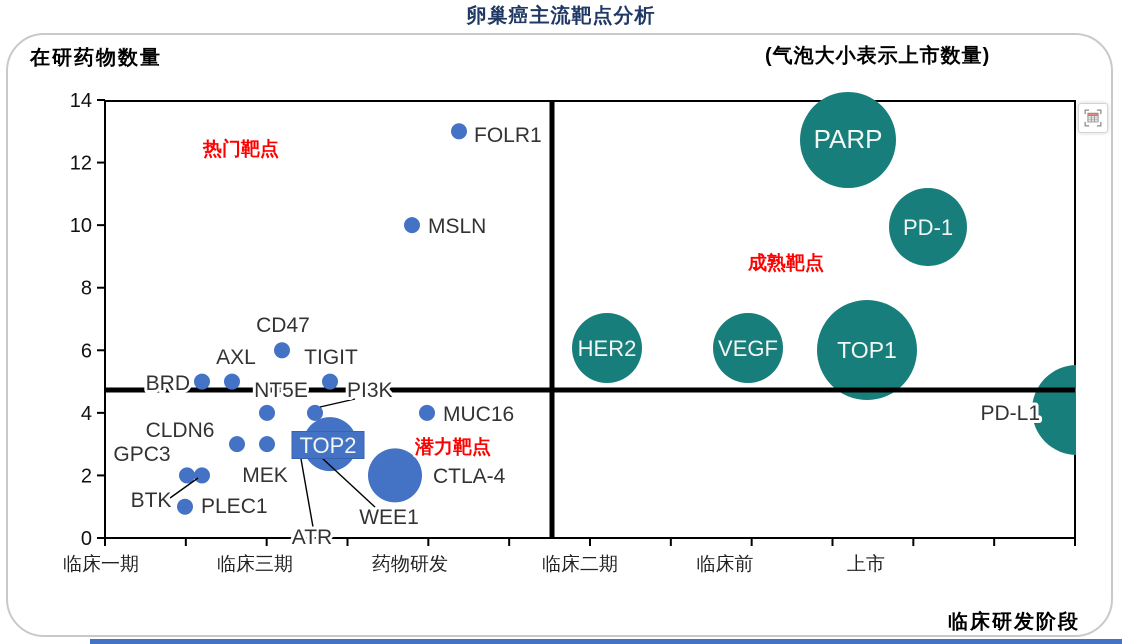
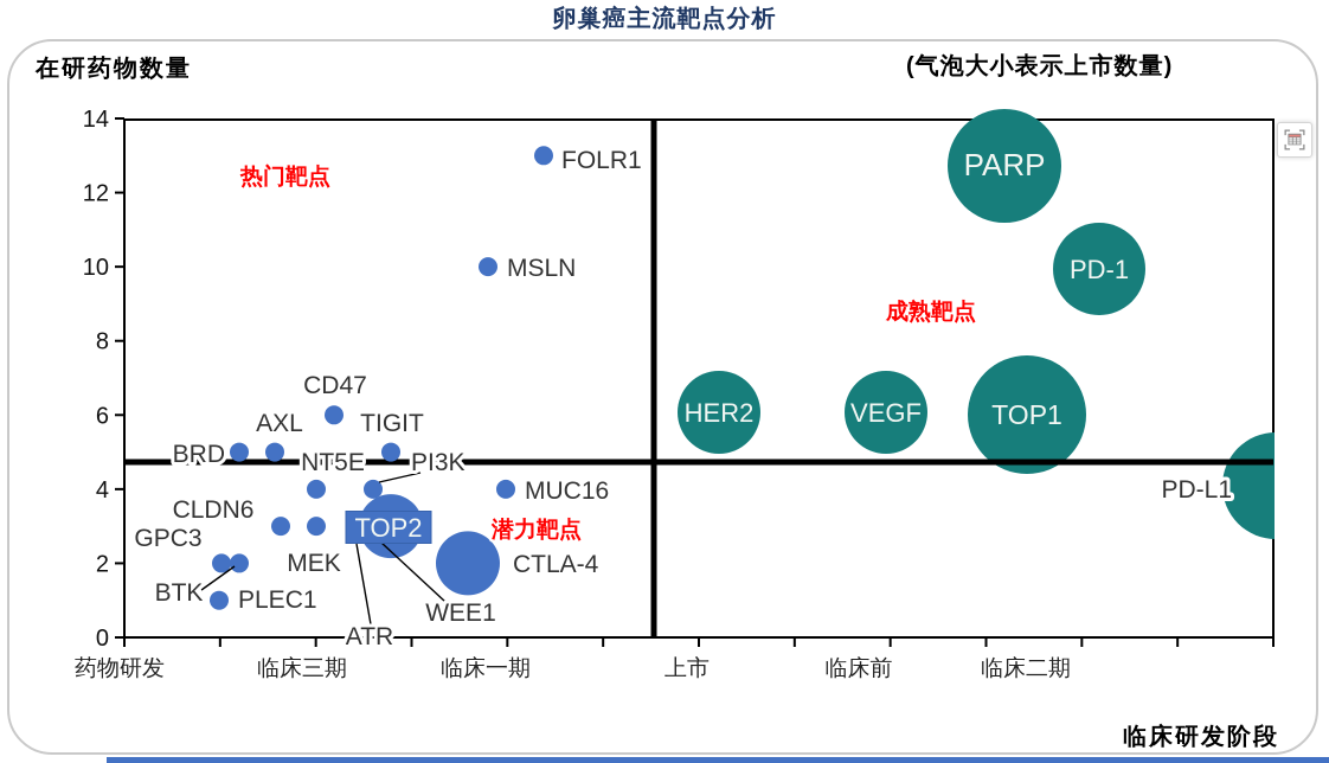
  卵巢癌主流靶点分析
  在研药物数量
  (气泡大小表示上市数量)
  临床研发阶段
  0
  2
  4
  6
  8
  10
  12
  14
- 临床一期
+ 药物研发
  临床三期
- 药物研发
+ 临床一期
- 临床二期
+ 上市
  临床前
- 上市
+ 临床二期
  FOLR1
  MSLN
  CD47
  AXL
  TIGIT
  BRD
  NT5E
  PI3K
  MUC16
  CLDN6
  MEK
  TOP2
  GPC3
  BTK
  CTLA-4
  PLEC1
  WEE1
  ATR
  PARP
  PD-1
  HER2
  VEGF
  TOP1
  PD-L1
  热门靶点
  成熟靶点
  潜力靶点
